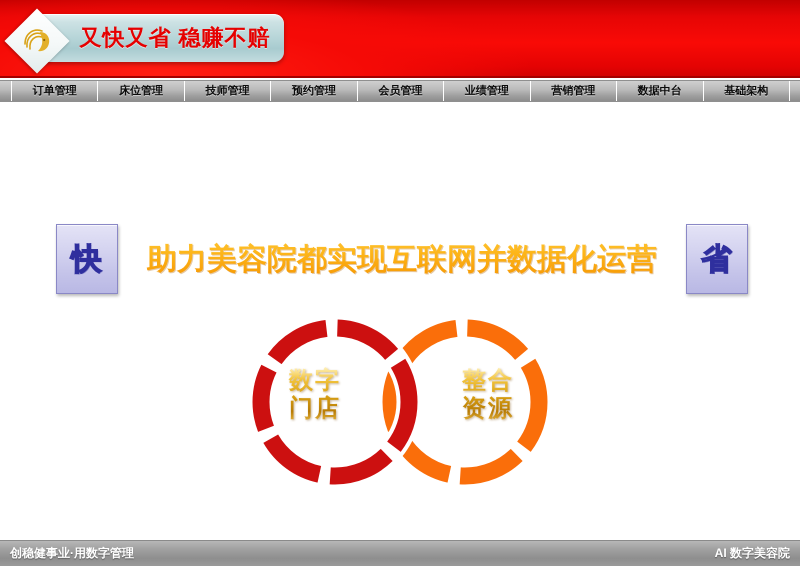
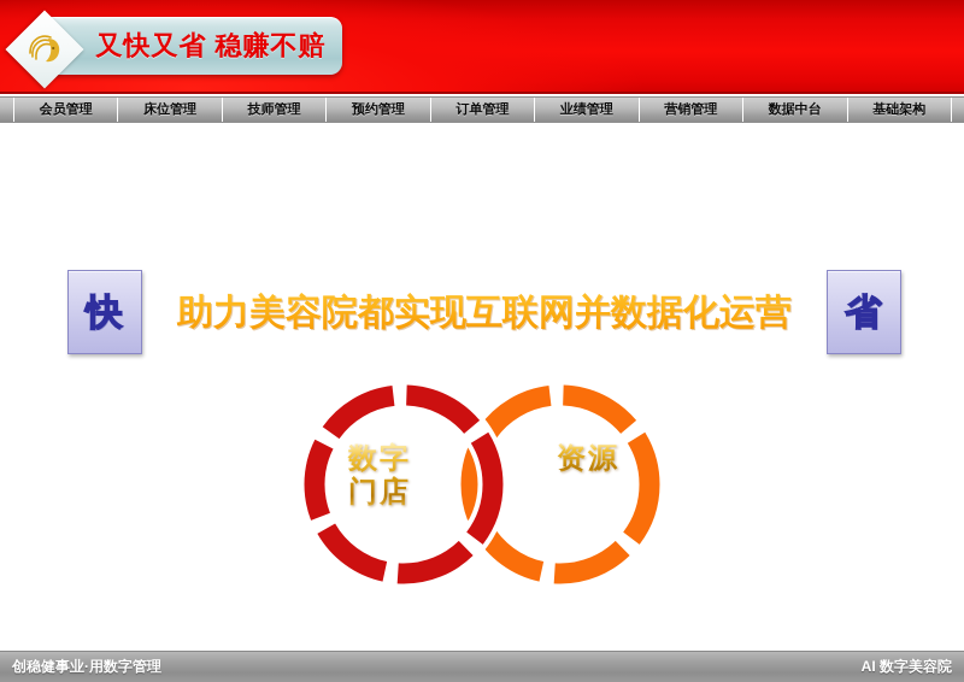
  又快又省 稳赚不赔
- 订单管理
+ 会员管理
  床位管理
  技师管理
  预约管理
- 会员管理
+ 订单管理
  业绩管理
  营销管理
  数据中台
  基础架构
  快
  助力美容院都实现互联网并数据化运营
  省
  数字
  门店
- 整合
  资源
  创稳健事业·用数字管理
  AI 数字美容院
